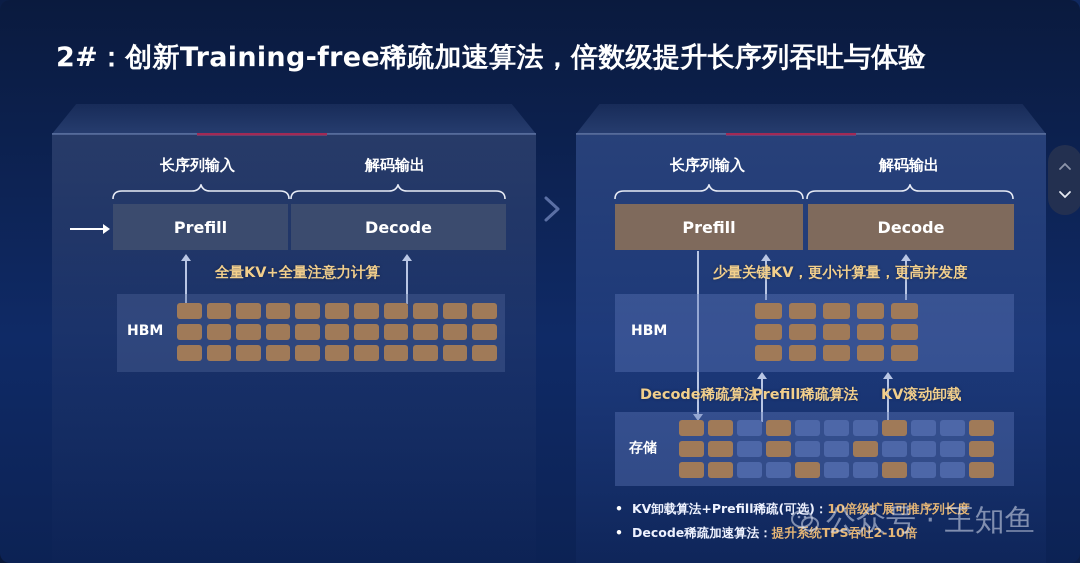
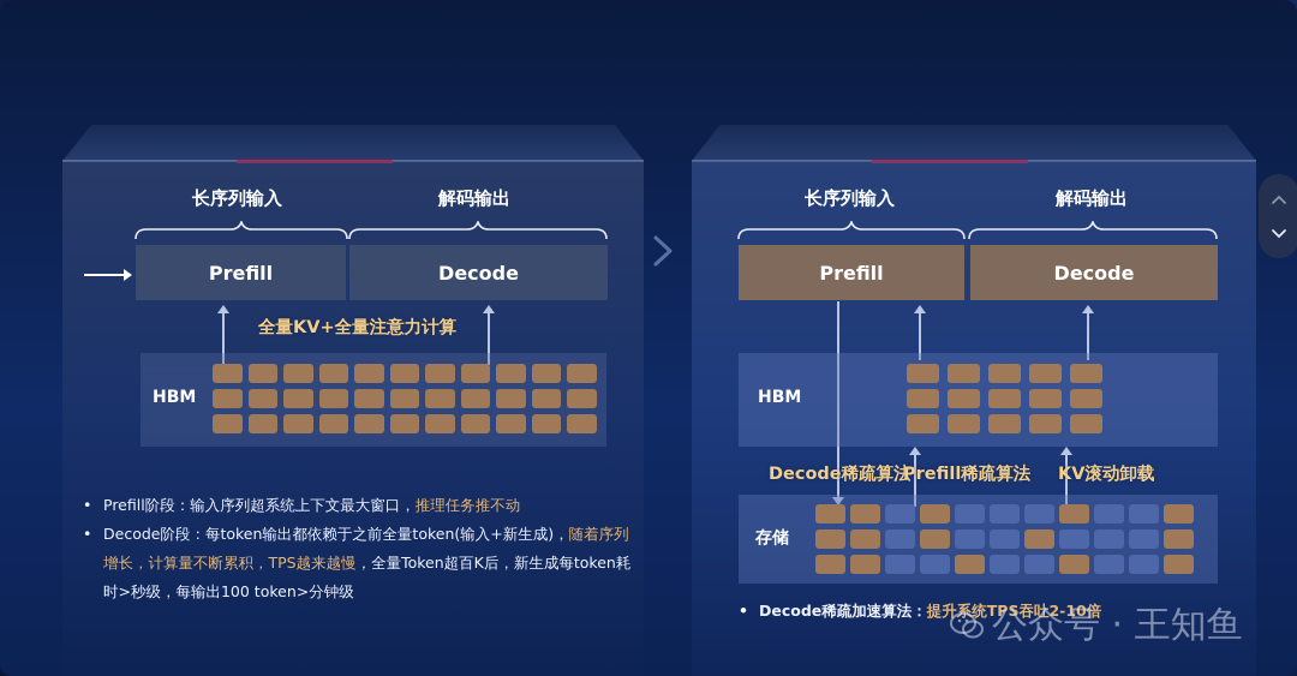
- 2#：创新Training-free稀疏加速算法，倍数级提升长序列吞吐与体验
  长序列输入
  解码输出
  Prefill
  Decode
  全量KV+全量注意力计算
  HBM
+ Prefill阶段：输入序列超系统上下文最大窗口，推理任务推不动
+ Decode阶段：每token输出都依赖于之前全量token(输入+新生成)，随着序列增长，计算量不断累积，TPS越来越慢，全量Token超百K后，新生成每token耗时>秒级，每输出100 token>分钟级
  长序列输入
  解码输出
  Prefill
  Decode
- 少量关键KV，更小计算量，更高并发度
  HBM
  Decode稀疏算法
  Prefill稀疏算法
  KV滚动卸载
  存储
- KV卸载算法+Prefill稀疏(可选)：10倍级扩展可推序列长度
  Decode稀疏加速算法：提升系统TPS吞吐2-10倍
  公众号 · 王知鱼
